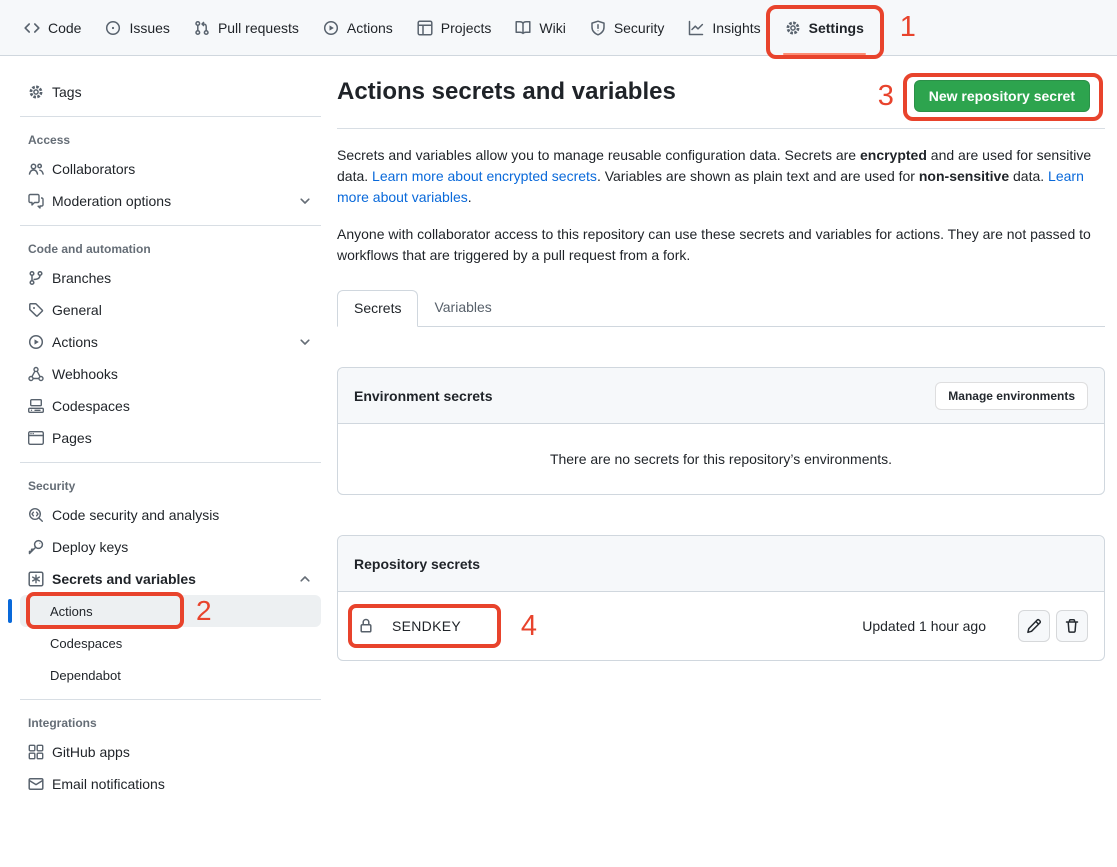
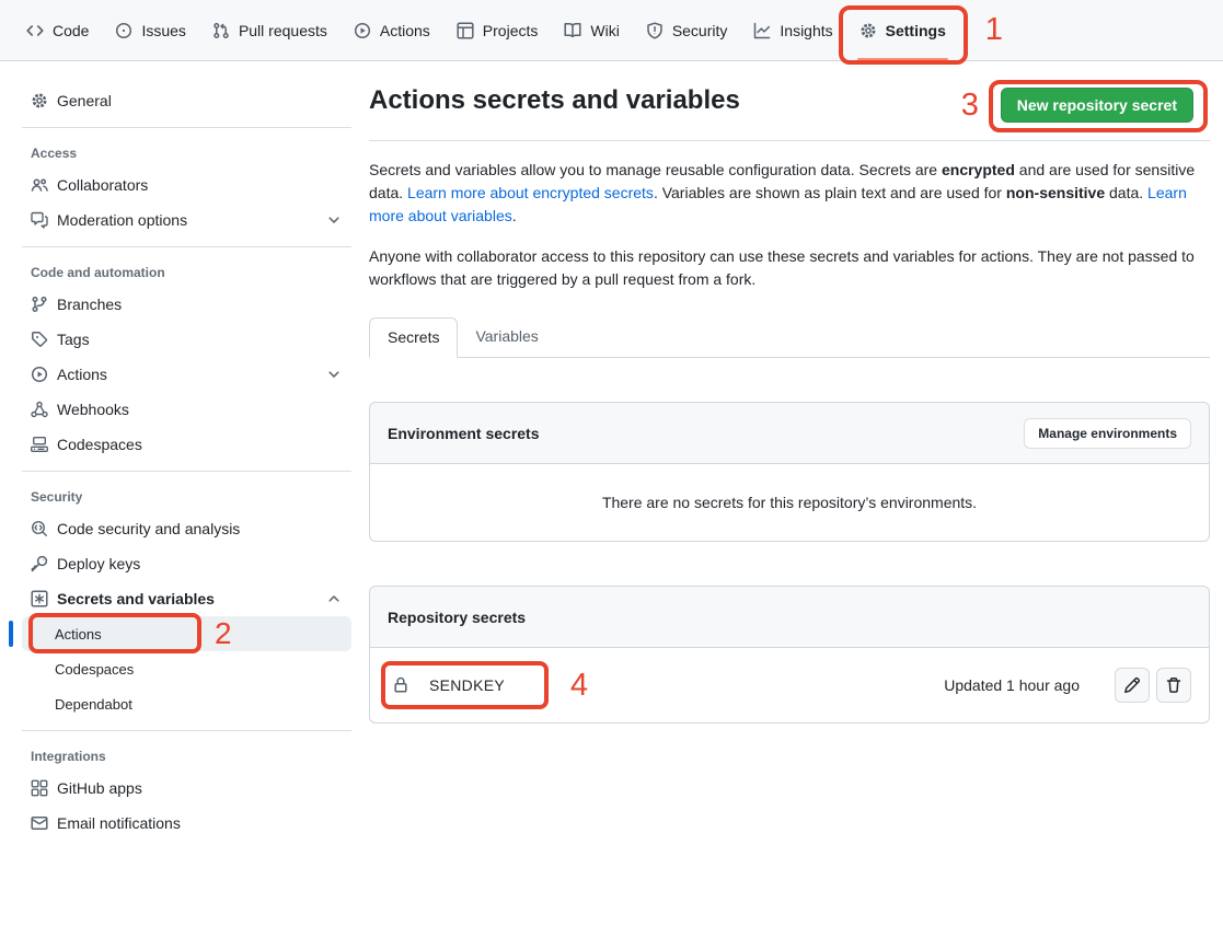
  Code
  Issues
  Pull requests
  Actions
  Projects
  Wiki
  Security
  Insights
  Settings
  1
- Tags
+ General
  Access
  Collaborators
  Moderation options
  Code and automation
  Branches
- General
+ Tags
  Actions
  Webhooks
  Codespaces
- Pages
  Security
  Code security and analysis
  Deploy keys
  Secrets and variables
  Actions
  2
  Codespaces
  Dependabot
  Integrations
  GitHub apps
  Email notifications
  Actions secrets and variables
  New repository secret
  3
  Secrets and variables allow you to manage reusable configuration data. Secrets are encrypted and are used for sensitive data. Learn more about encrypted secrets. Variables are shown as plain text and are used for non-sensitive data. Learn more about variables.
  Anyone with collaborator access to this repository can use these secrets and variables for actions. They are not passed to workflows that are triggered by a pull request from a fork.
  Secrets
  Variables
  Environment secrets
  Manage environments
  There are no secrets for this repository’s environments.
  Repository secrets
  SENDKEY
  4
  Updated 1 hour ago
